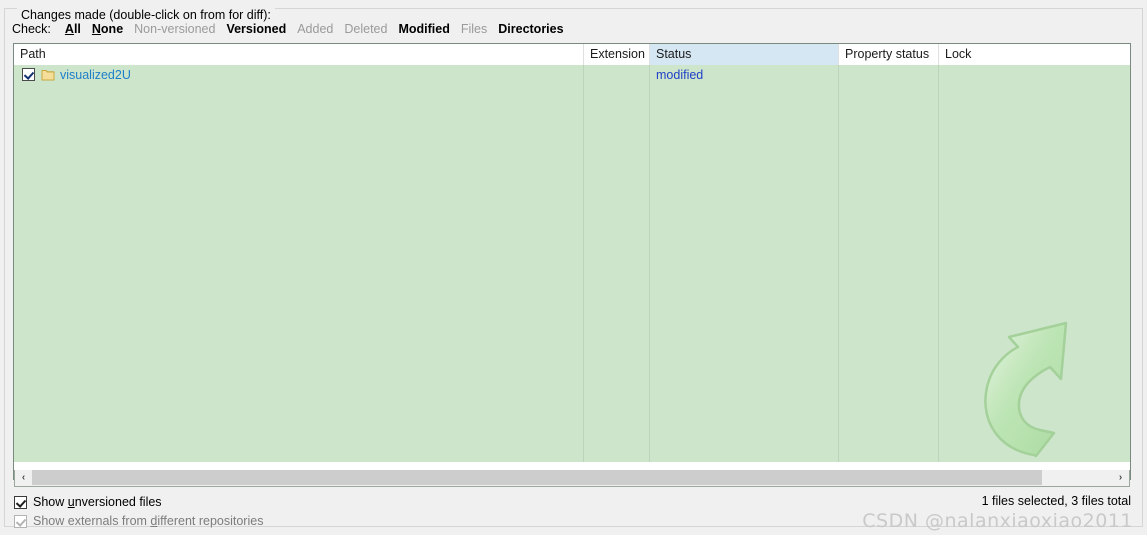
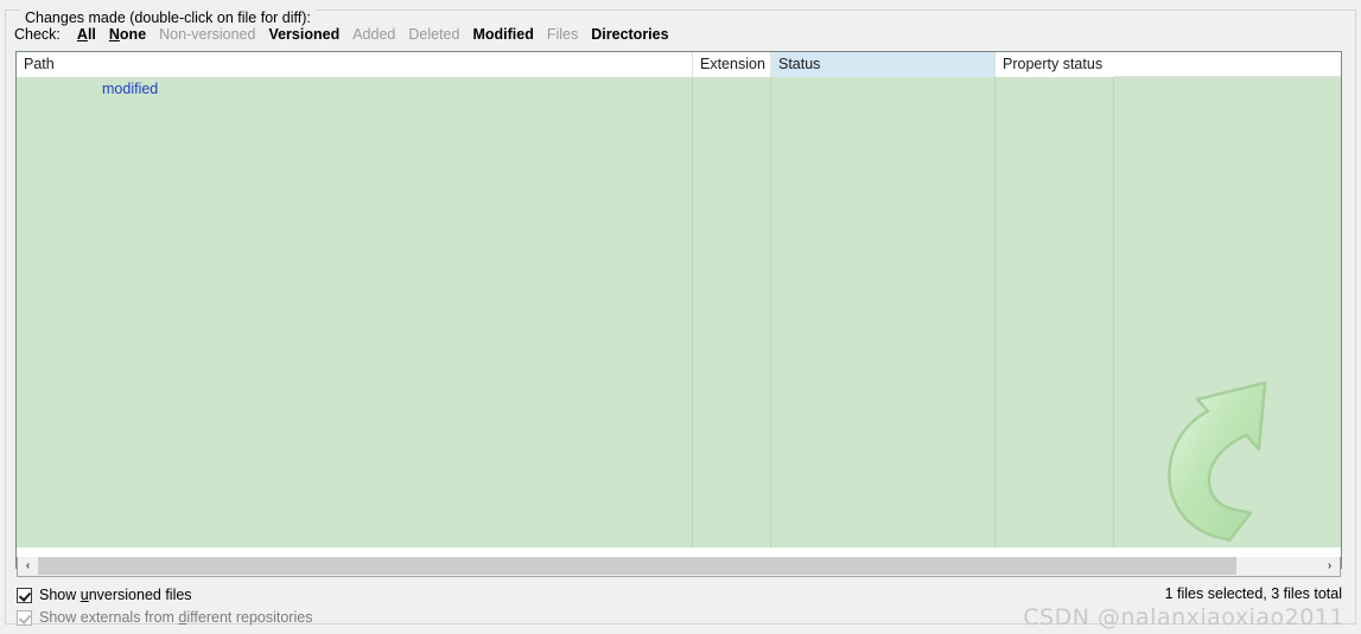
- Changes made (double-click on from for diff):
+ Changes made (double-click on file for diff):
  Check:
  All
  None
  Non-versioned
  Versioned
  Added
  Deleted
  Modified
  Files
  Directories
  Path
  Extension
  Status
  Property status
- Lock
- visualized2U
  modified
  ‹
  ›
  Show unversioned files
  Show externals from different repositories
  1 files selected, 3 files total
  CSDN @nalanxiaoxiao2011
